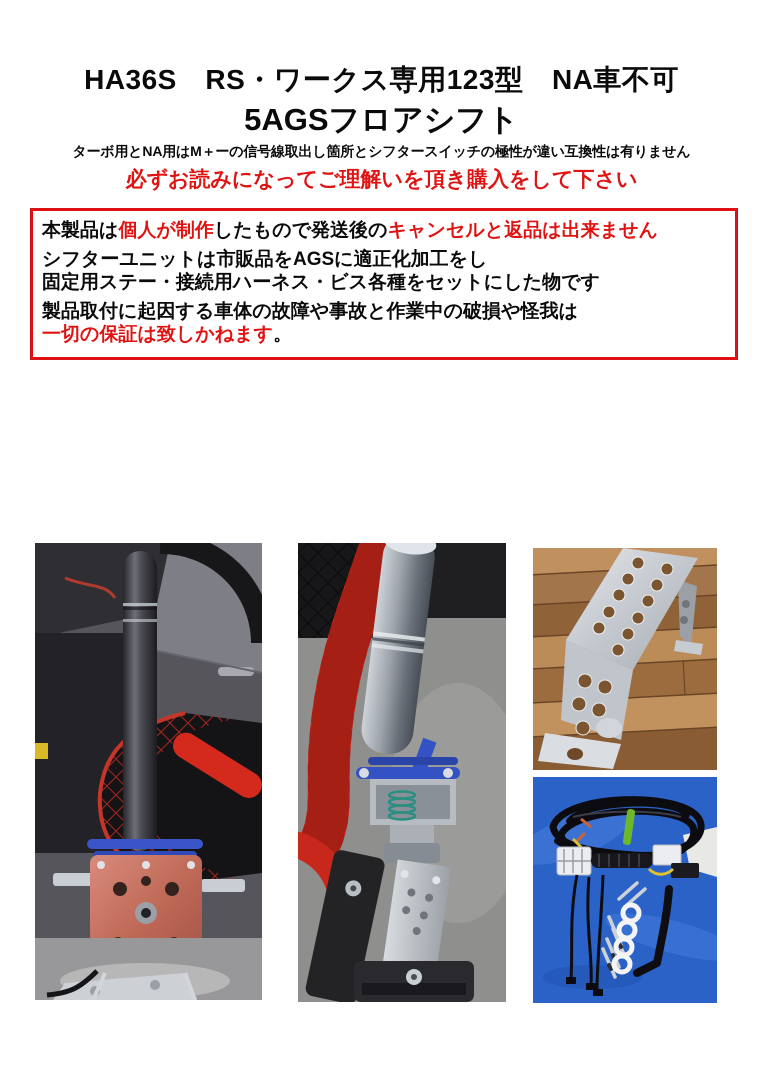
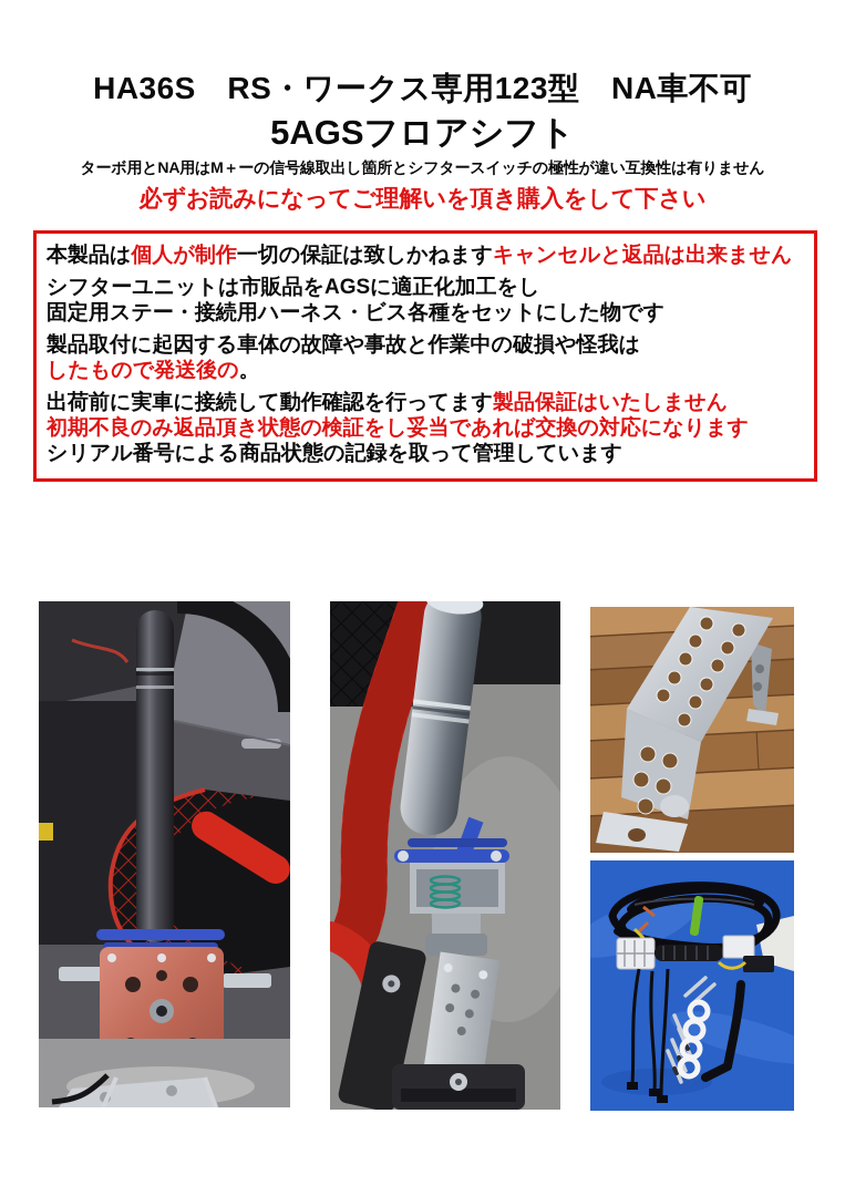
  HA36S RS・ワークス専用123型 NA車不可
  5AGSフロアシフト
  ターボ用とNA用はM＋ーの信号線取出し箇所とシフタースイッチの極性が違い互換性は有りません
  必ずお読みになってご理解いを頂き購入をして下さい
- 本製品は個人が制作したもので発送後のキャンセルと返品は出来ません
+ 本製品は個人が制作一切の保証は致しかねますキャンセルと返品は出来ません
  シフターユニットは市販品をAGSに適正化加工をし
  固定用ステー・接続用ハーネス・ビス各種をセットにした物です
  製品取付に起因する車体の故障や事故と作業中の破損や怪我は
- 一切の保証は致しかねます。
+ したもので発送後の。
+ 出荷前に実車に接続して動作確認を行ってます製品保証はいたしません
+ 初期不良のみ返品頂き状態の検証をし妥当であれば交換の対応になります
+ シリアル番号による商品状態の記録を取って管理しています
